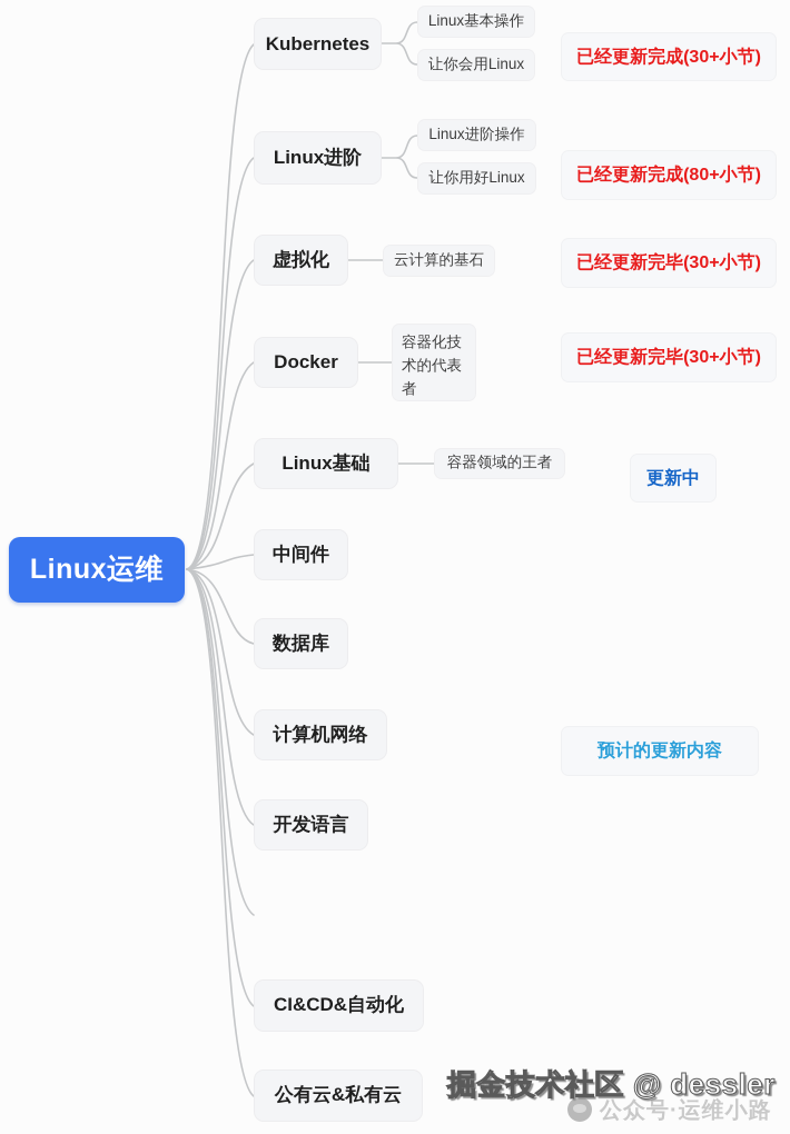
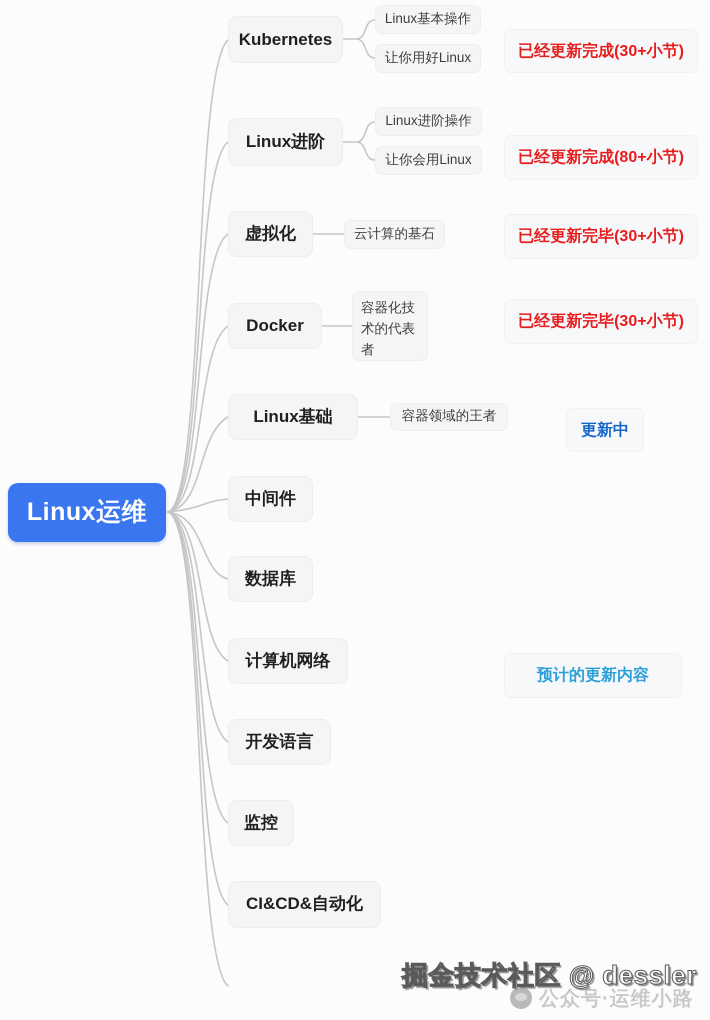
  Linux运维
  Kubernetes
  Linux进阶
  虚拟化
  Docker
  Linux基础
  中间件
  数据库
  计算机网络
  开发语言
+ 监控
  CI&CD&自动化
- 公有云&私有云
  Linux基本操作
- 让你会用Linux
+ 让你用好Linux
  Linux进阶操作
- 让你用好Linux
+ 让你会用Linux
  云计算的基石
  容器化技术的代表者
  容器领域的王者
  已经更新完成(30+小节)
  已经更新完成(80+小节)
  已经更新完毕(30+小节)
  已经更新完毕(30+小节)
  更新中
  预计的更新内容
  公众号·运维小路
  掘金技术社区 @ dessler
